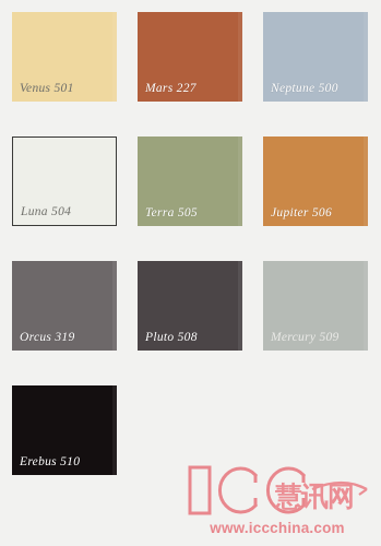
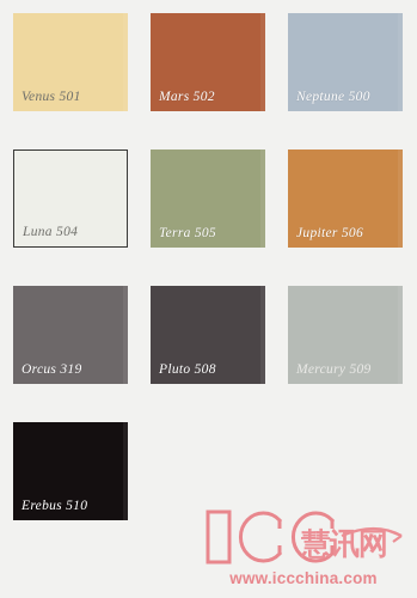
  Venus 501
- Mars 227
+ Mars 502
  Neptune 500
  Luna 504
  Terra 505
  Jupiter 506
  Orcus 319
  Pluto 508
  Mercury 509
  Erebus 510
  慧讯网
  www.iccchina.com
